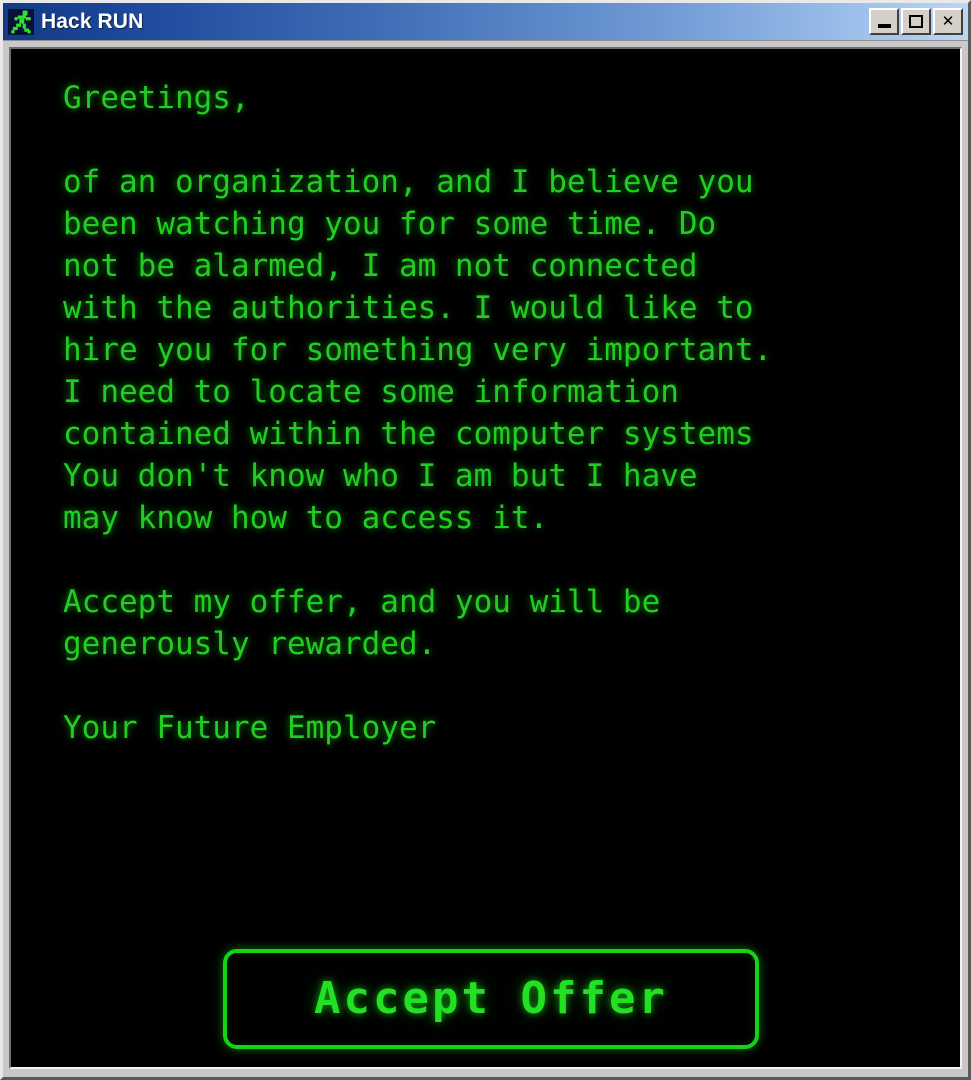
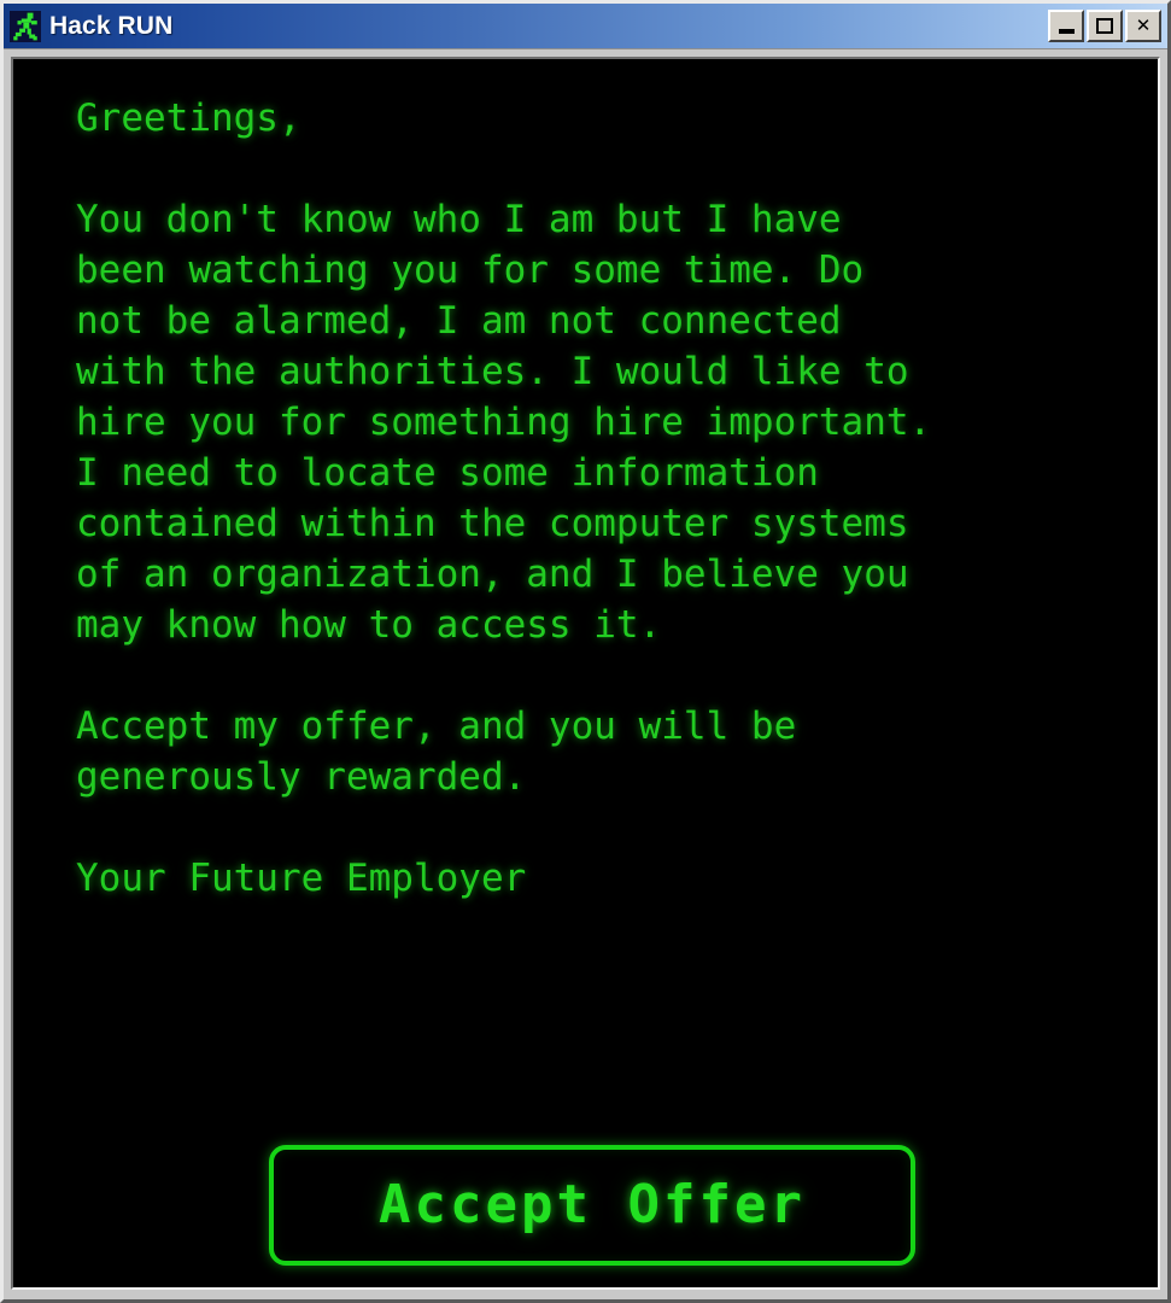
  Hack RUN
  ✕
  Greetings,
- of an organization, and I believe you
+ You don't know who I am but I have
  been watching you for some time. Do
  not be alarmed, I am not connected
  with the authorities. I would like to
- hire you for something very important.
+ hire you for something hire important.
  I need to locate some information
  contained within the computer systems
- You don't know who I am but I have
+ of an organization, and I believe you
  may know how to access it.
  Accept my offer, and you will be
  generously rewarded.
  Your Future Employer
  Accept Offer
